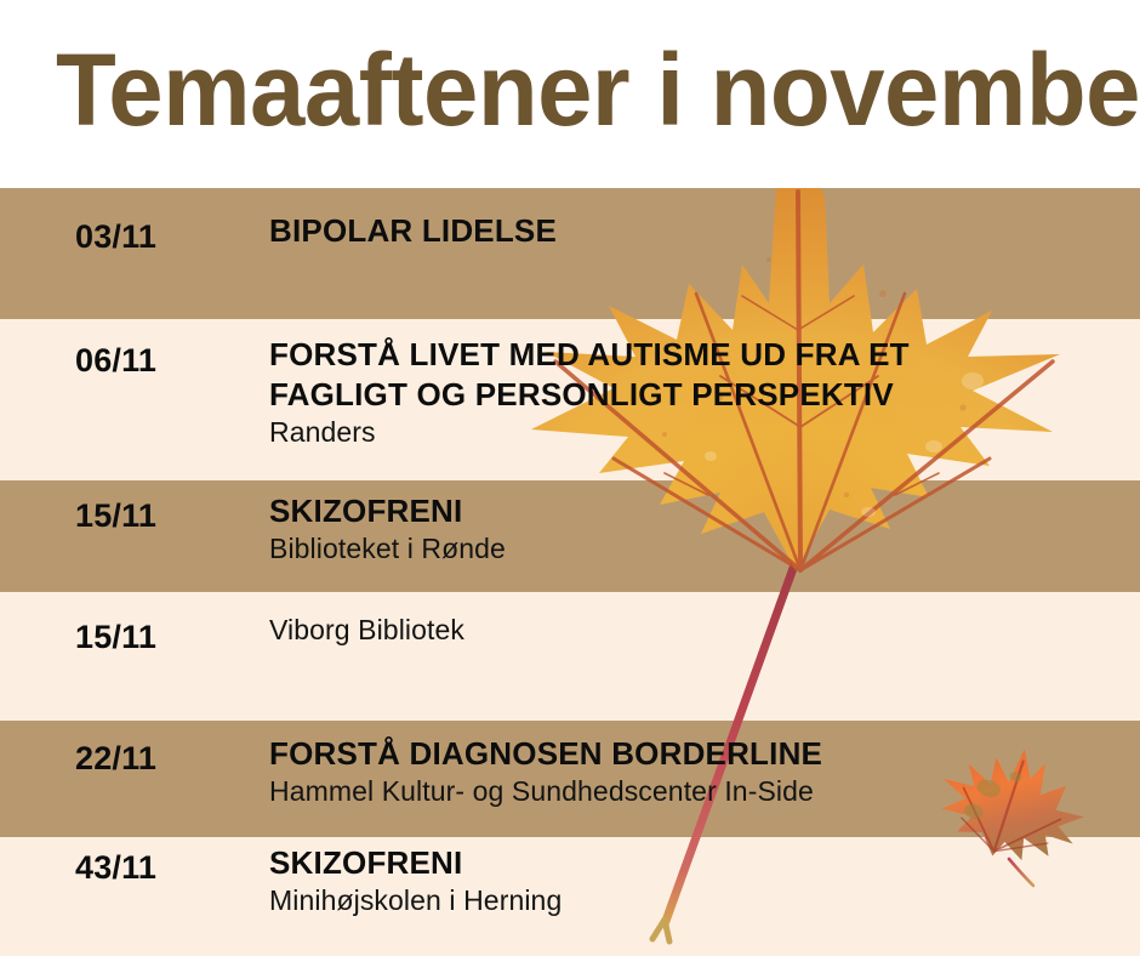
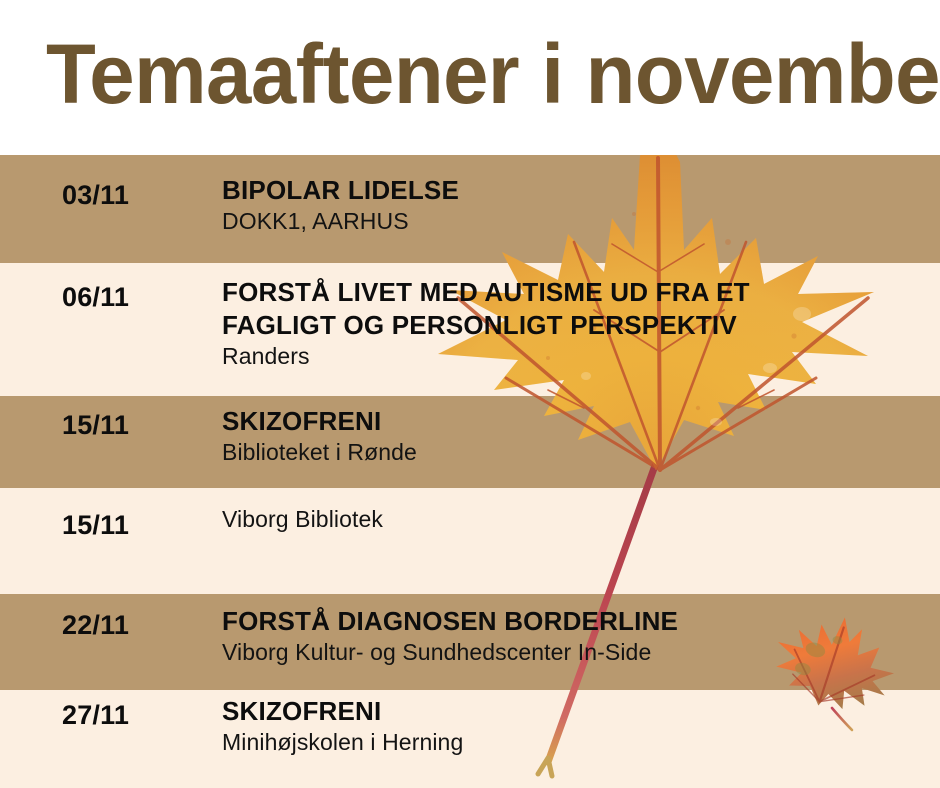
  Temaaftener i novembe
  03/11
  BIPOLAR LIDELSE
+ DOKK1, AARHUS
  06/11
  FORSTÅ LIVET MED AUTISME UD FRA ET
  FAGLIGT OG PERSONLIGT PERSPEKTIV
  Randers
  15/11
  SKIZOFRENI
  Biblioteket i Rønde
  15/11
  Viborg Bibliotek
  22/11
  FORSTÅ DIAGNOSEN BORDERLINE
- Hammel Kultur- og Sundhedscenter In-Side
+ Viborg Kultur- og Sundhedscenter In-Side
- 43/11
+ 27/11
  SKIZOFRENI
  Minihøjskolen i Herning
